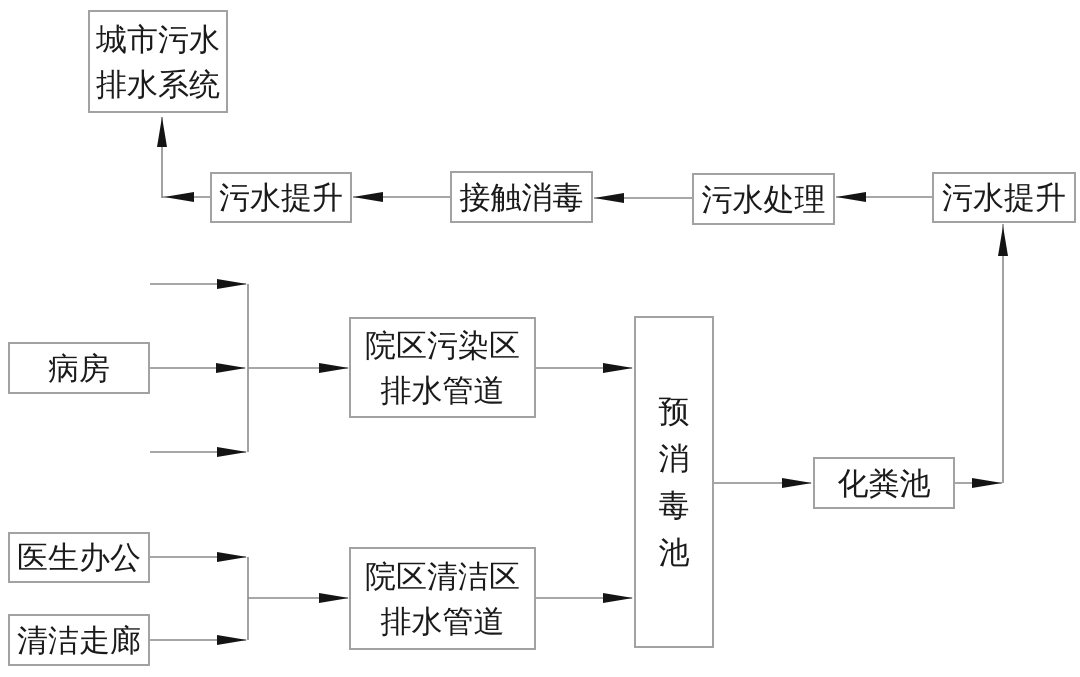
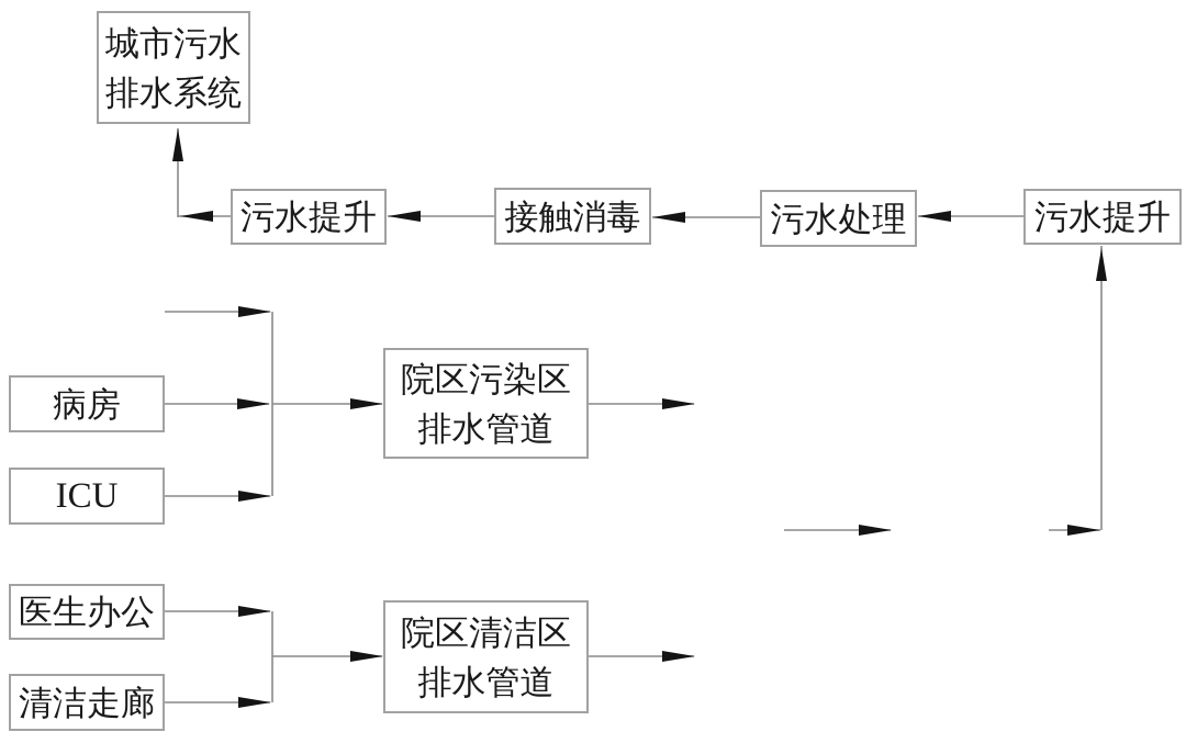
  城市污水
  排水系统
  污水提升
  接触消毒
  污水处理
  污水提升
  病房
+ ICU
  医生办公
  清洁走廊
  院区污染区
  排水管道
  院区清洁区
  排水管道
- 预
- 消
- 毒
- 池
- 化粪池
